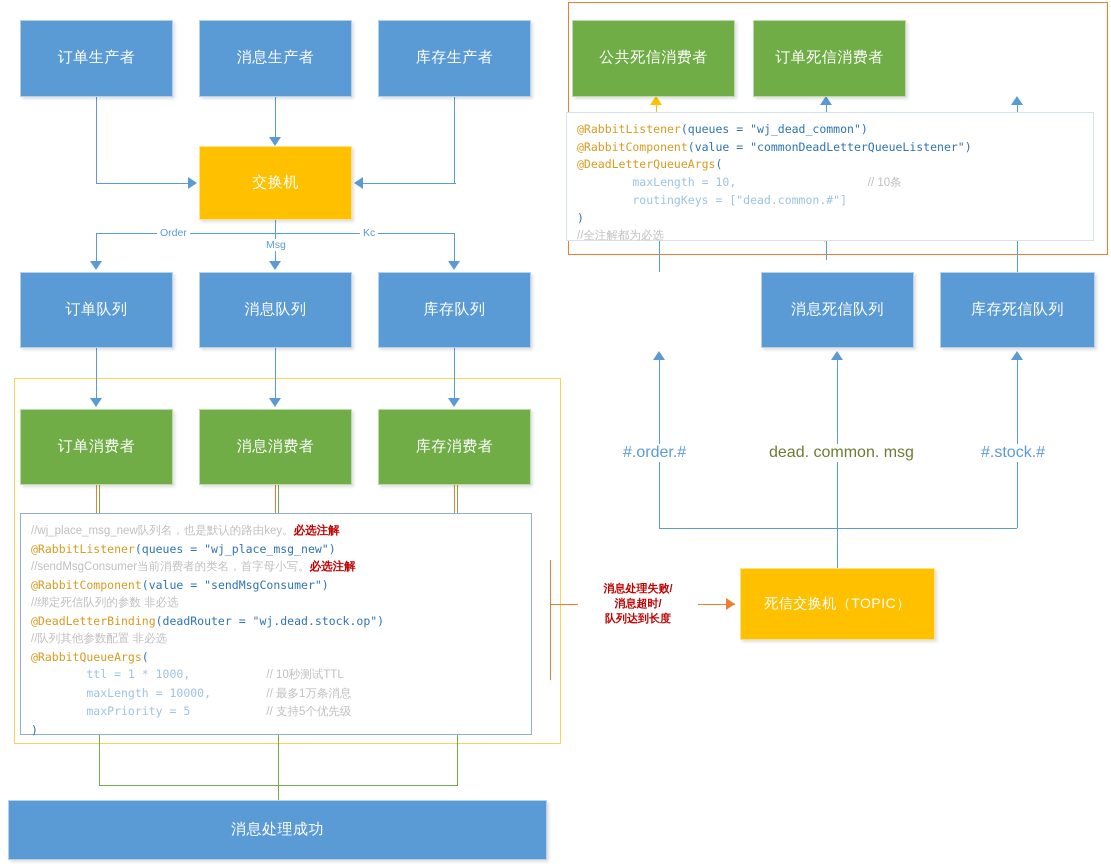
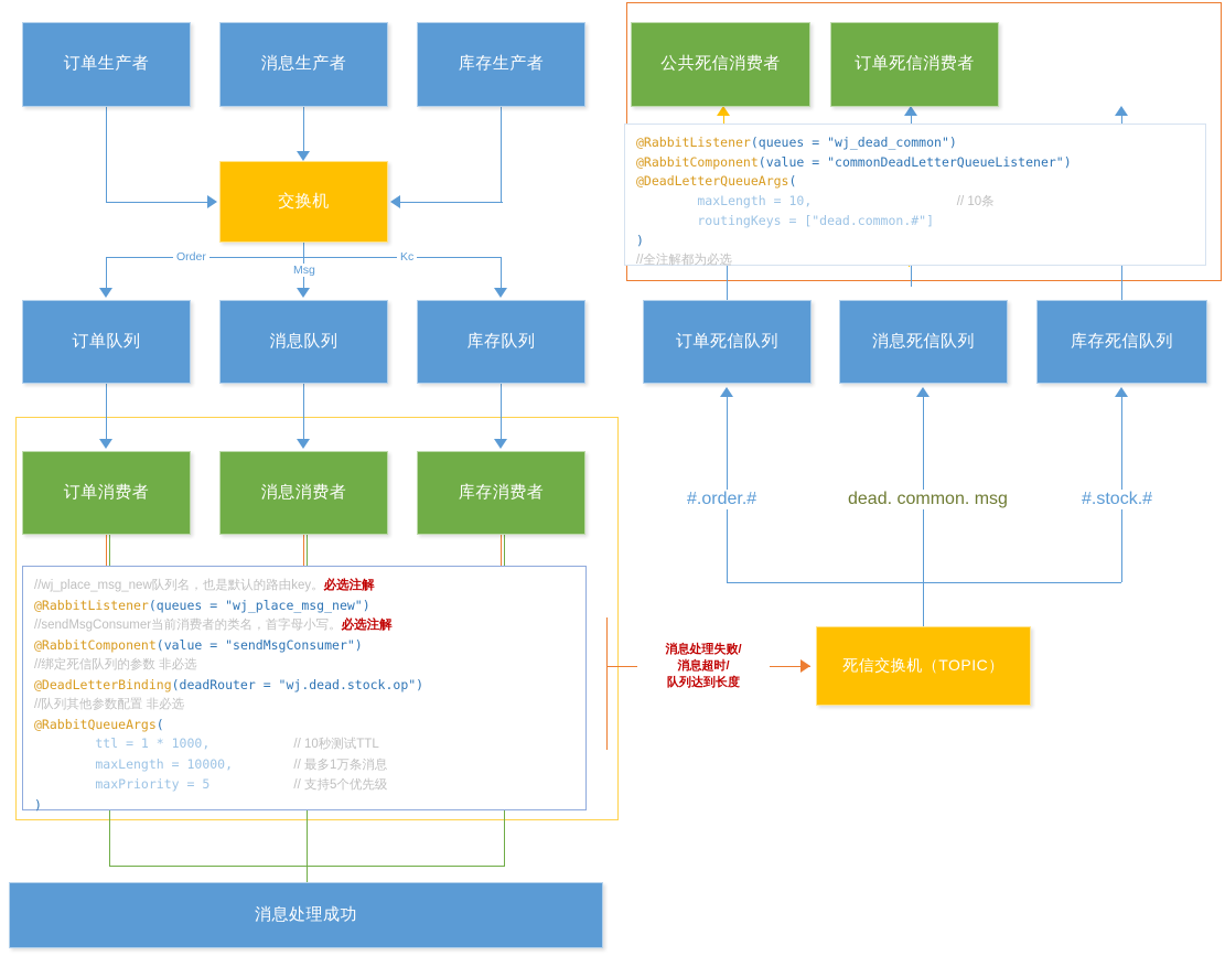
  订单生产者
  消息生产者
  库存生产者
  交换机
  Order
  Msg
  Kc
  订单队列
  消息队列
  库存队列
  订单消费者
  消息消费者
  库存消费者
  //wj_place_msg_new队列名，也是默认的路由key。必选注解 @RabbitListener(queues = "wj_place_msg_new") //sendMsgConsumer当前消费者的类名，首字母小写。必选注解 @RabbitComponent(value = "sendMsgConsumer") //绑定死信队列的参数 非必选 @DeadLetterBinding(deadRouter = "wj.dead.stock.op") //队列其他参数配置 非必选 @RabbitQueueArgs( ttl = 1 * 1000, // 10秒测试TTL maxLength = 10000, // 最多1万条消息 maxPriority = 5 // 支持5个优先级 )
  消息处理成功
  消息处理失败/
  消息超时/
  队列达到长度
  死信交换机（TOPIC）
  #.order.#
  dead. common. msg
  #.stock.#
+ 订单死信队列
  消息死信队列
  库存死信队列
  @RabbitListener(queues = "wj_dead_common") @RabbitComponent(value = "commonDeadLetterQueueListener") @DeadLetterQueueArgs( maxLength = 10, // 10条 routingKeys = ["dead.common.#"] ) //全注解都为必选
  公共死信消费者
  订单死信消费者
